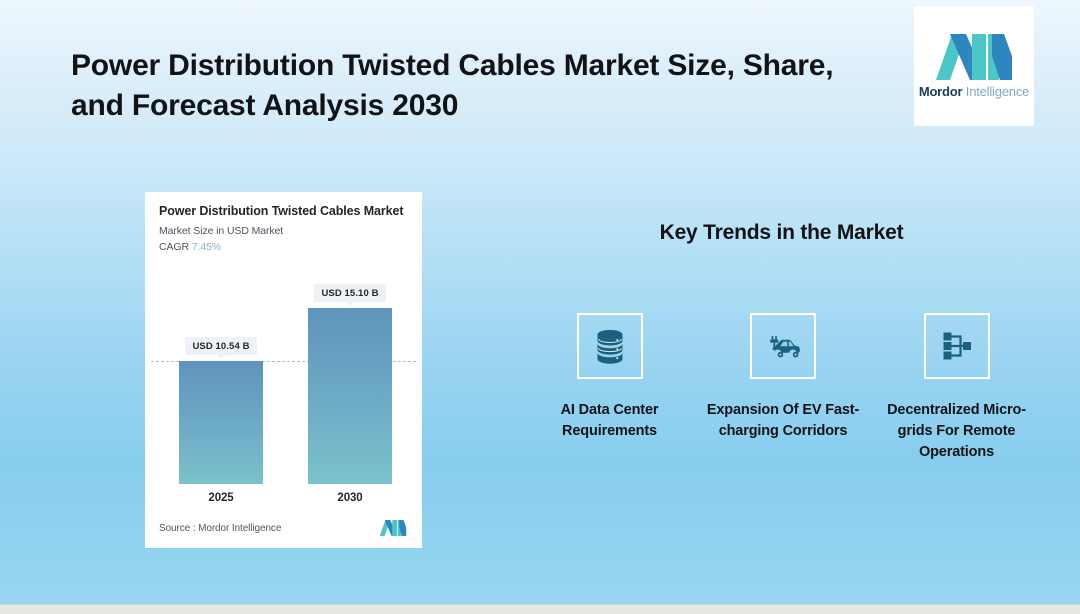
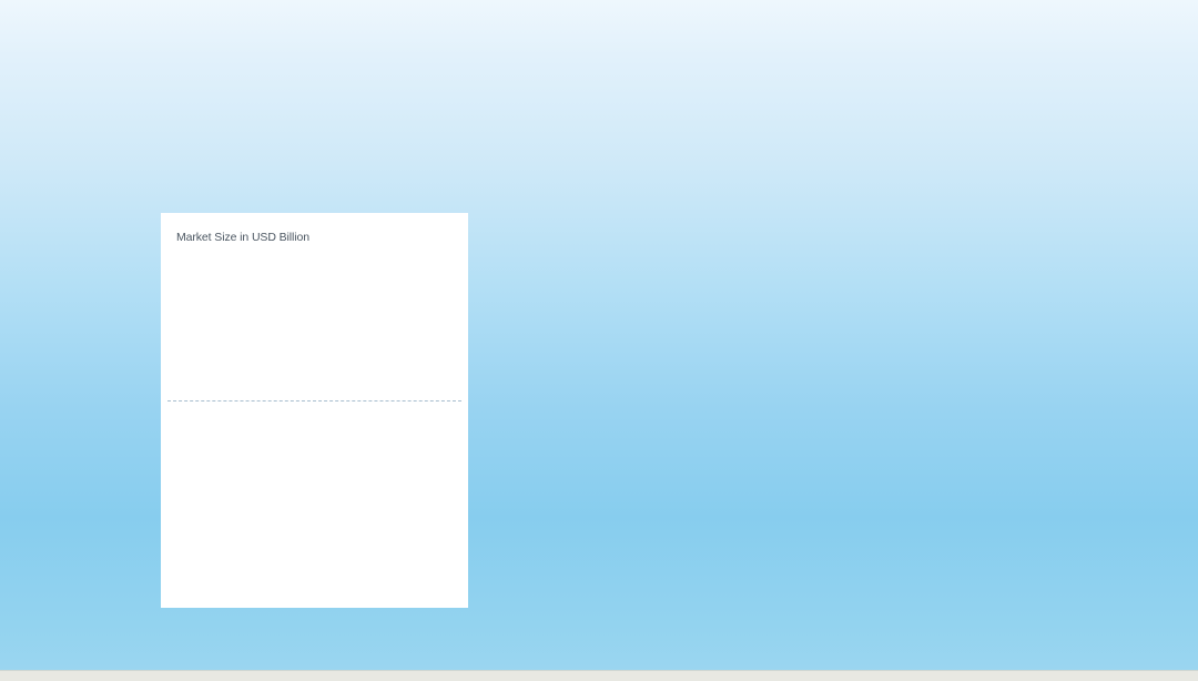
- Power Distribution Twisted Cables Market Size, Share, and Forecast Analysis 2030
- Mordor Intelligence
- Power Distribution Twisted Cables Market
- Market Size in USD Market
+ Market Size in USD Billion
- CAGR 7.45%
- USD 10.54 B
- 2025
- USD 15.10 B
- 2030
- Source : Mordor Intelligence
- Key Trends in the Market
- AI Data Center Requirements
- Expansion Of EV Fast-charging Corridors
- Decentralized Micro-grids For Remote Operations
